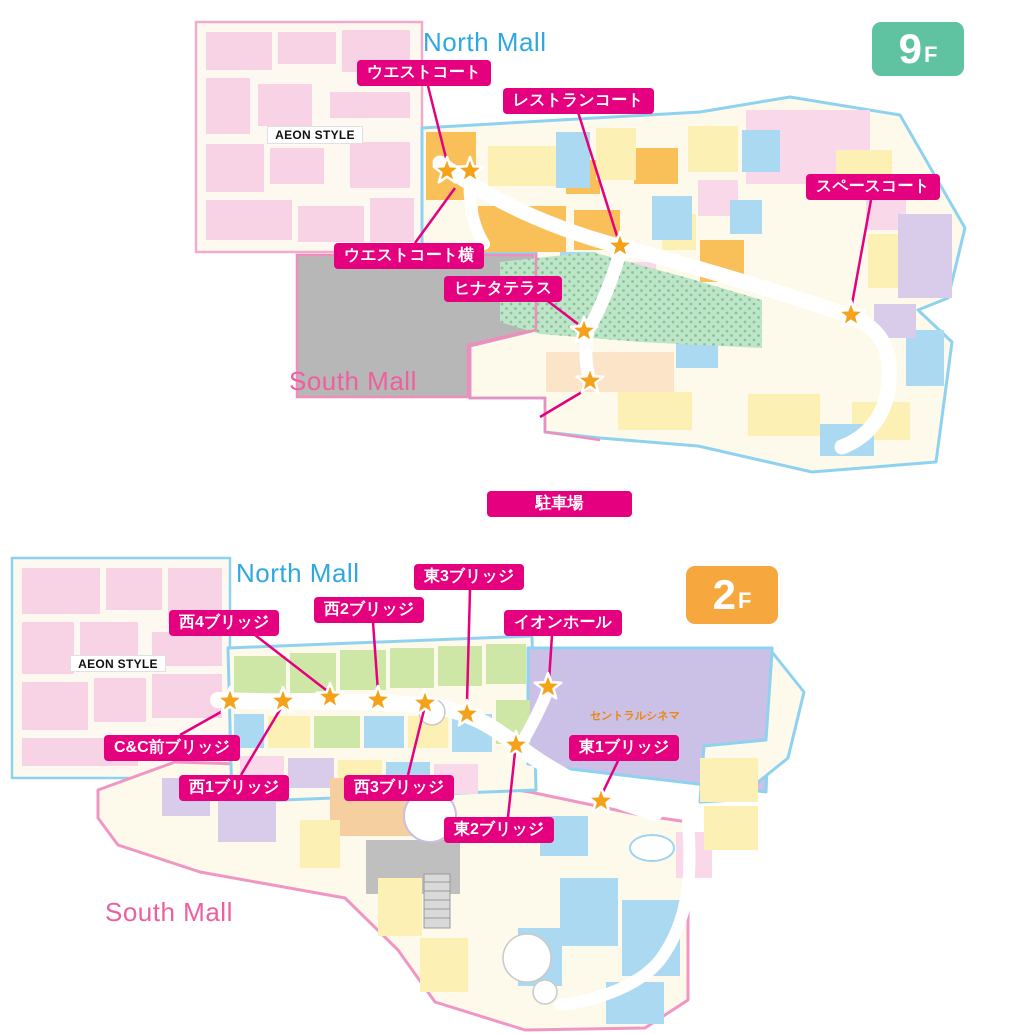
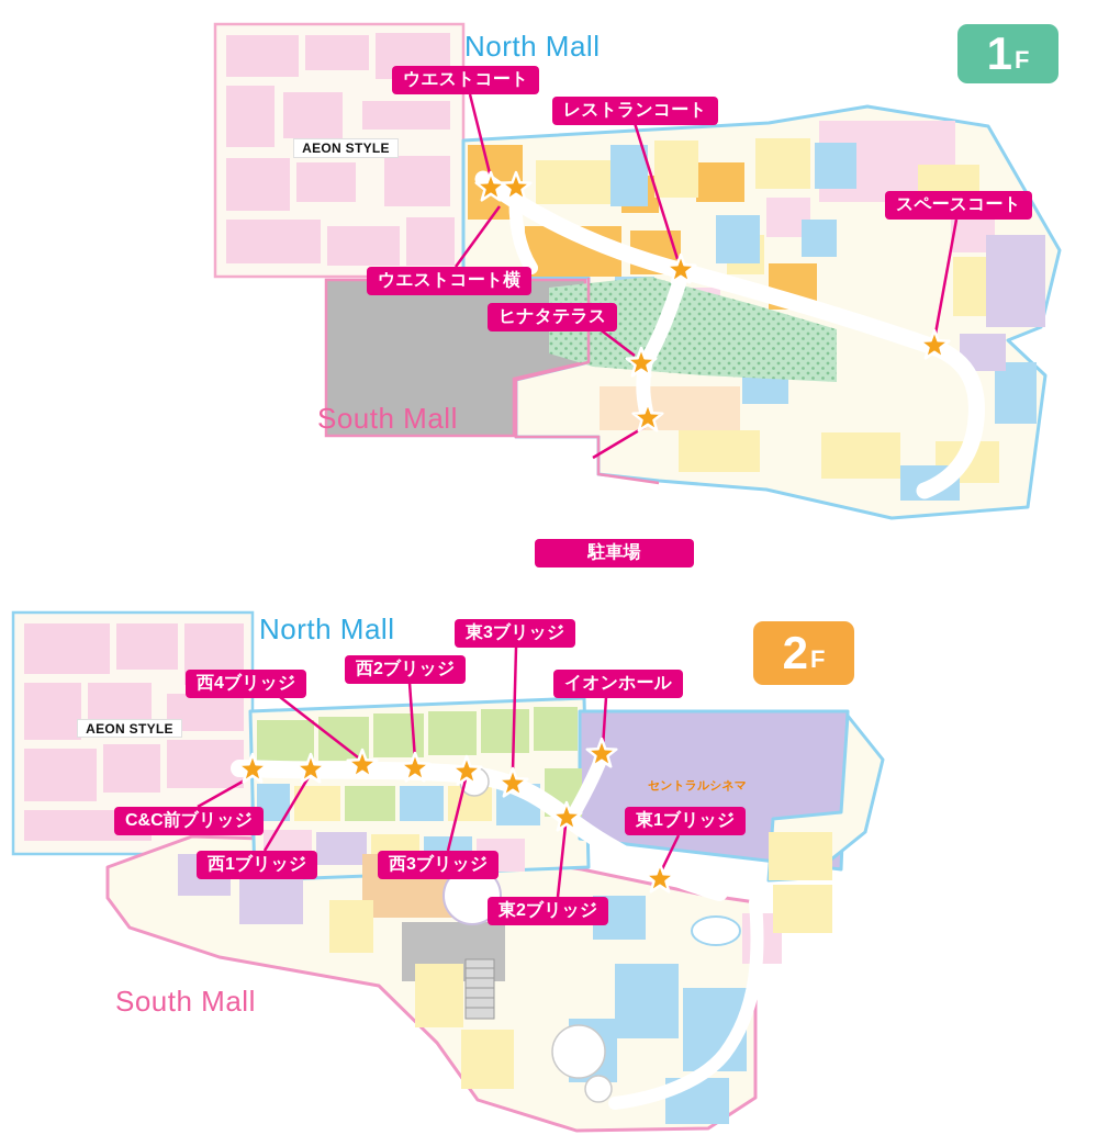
  North Mall
  South Mall
- 9
+ 1
  F
  AEON STYLE
  ウエストコート
  レストランコート
  スペースコート
  ウエストコート横
  ヒナタテラス
  駐車場
  North Mall
  South Mall
  2
  F
  AEON STYLE
  セントラルシネマ
  東3ブリッジ
  西2ブリッジ
  西4ブリッジ
  イオンホール
  C&C前ブリッジ
  西1ブリッジ
  西3ブリッジ
  東1ブリッジ
  東2ブリッジ
